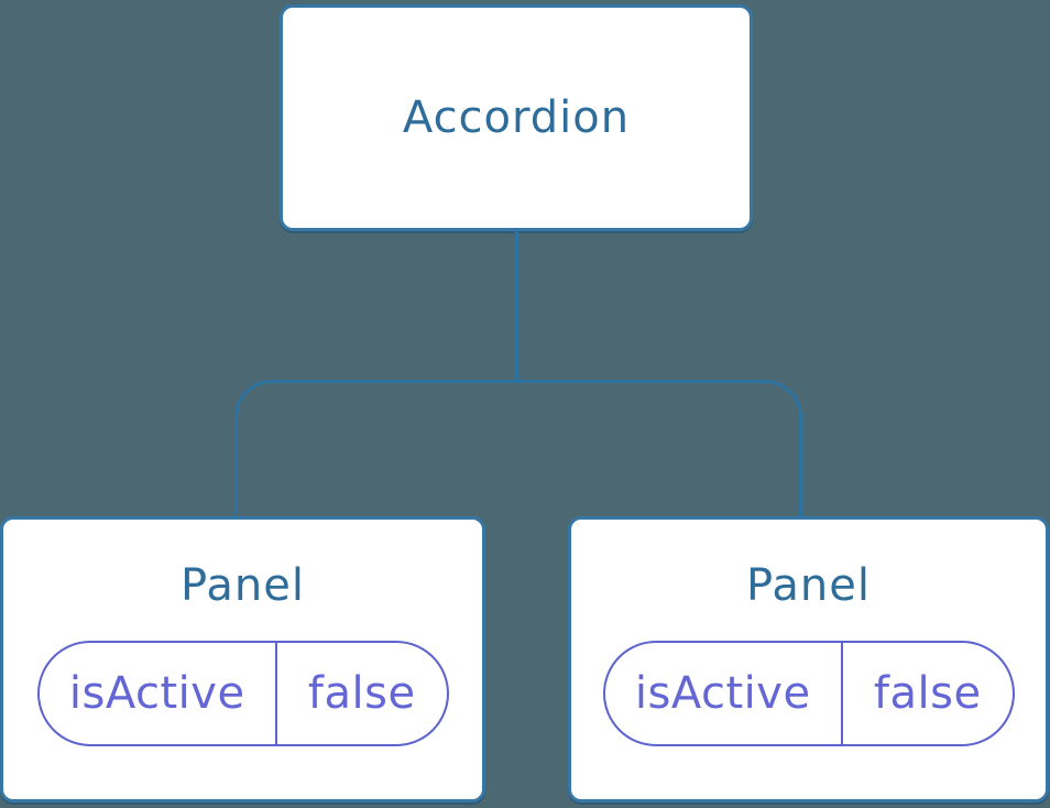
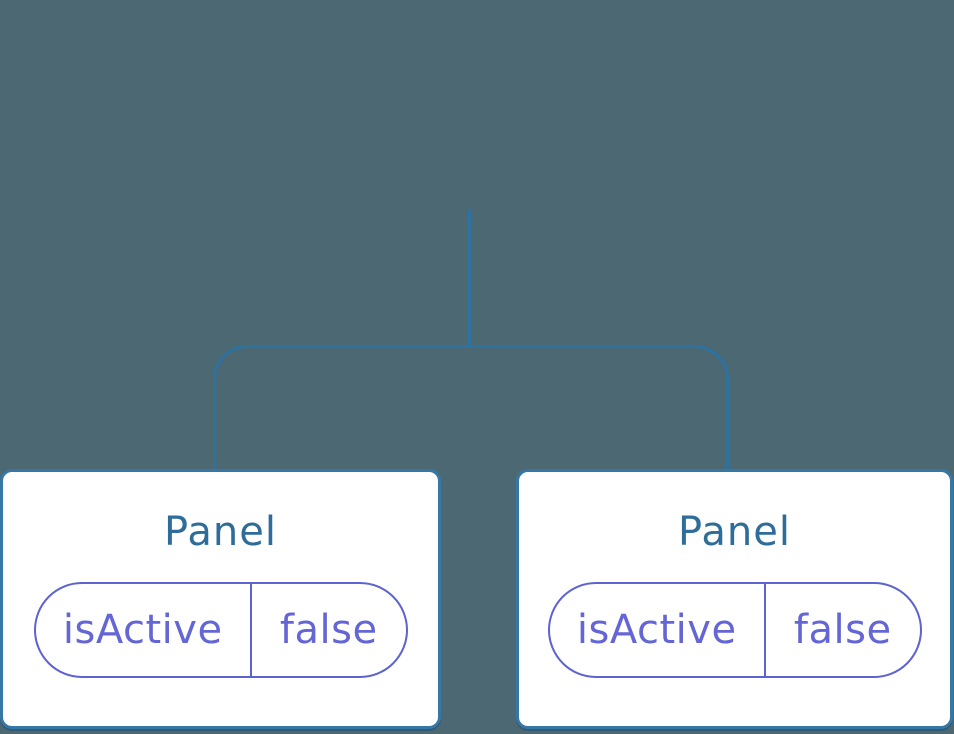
- Accordion
  Panel
  isActive
  false
  Panel
  isActive
  false
